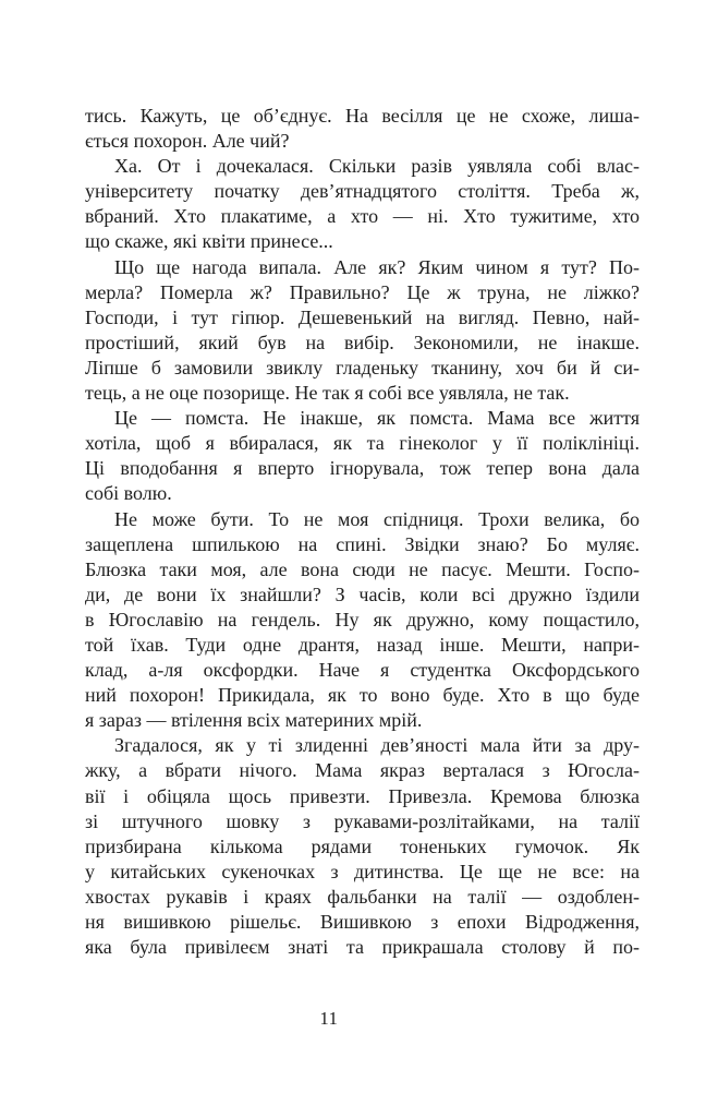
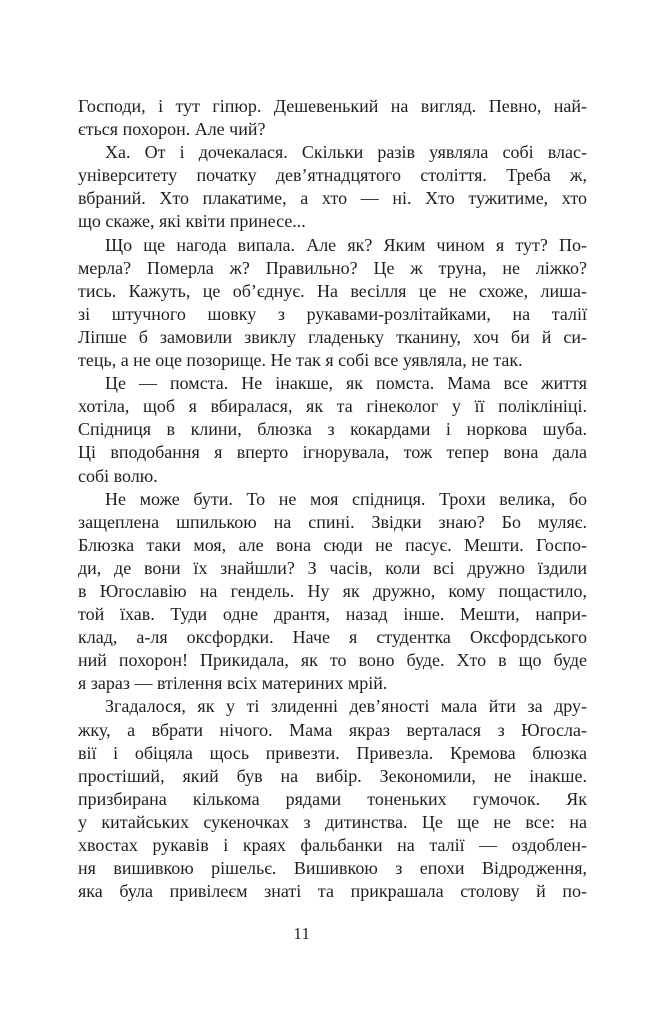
- тись. Кажуть, це об’єднує. На весілля це не схоже, лиша-
+ Господи, і тут гіпюр. Дешевенький на вигляд. Певно, най-
  ється похорон. Але чий?
  Ха. От і дочекалася. Скільки разів уявляла собі влас-
  університету початку дев’ятнадцятого століття. Треба ж,
  вбраний. Хто плакатиме, а хто — ні. Хто тужитиме, хто
  що скаже, які квіти принесе...
  Що ще нагода випала. Але як? Яким чином я тут? По-
  мерла? Померла ж? Правильно? Це ж труна, не ліжко?
- Господи, і тут гіпюр. Дешевенький на вигляд. Певно, най-
+ тись. Кажуть, це об’єднує. На весілля це не схоже, лиша-
- простіший, який був на вибір. Зекономили, не інакше.
+ зі штучного шовку з рукавами-розлітайками, на талії
  Ліпше б замовили звиклу гладеньку тканину, хоч би й си-
  тець, а не оце позорище. Не так я собі все уявляла, не так.
  Це — помста. Не інакше, як помста. Мама все життя
  хотіла, щоб я вбиралася, як та гінеколог у її поліклініці.
+ Спідниця в клини, блюзка з кокардами і норкова шуба.
  Ці вподобання я вперто ігнорувала, тож тепер вона дала
  собі волю.
  Не може бути. То не моя спідниця. Трохи велика, бо
  защеплена шпилькою на спині. Звідки знаю? Бо муляє.
  Блюзка таки моя, але вона сюди не пасує. Мешти. Госпо-
  ди, де вони їх знайшли? З часів, коли всі дружно їздили
  в Югославію на гендель. Ну як дружно, кому пощастило,
  той їхав. Туди одне дрантя, назад інше. Мешти, напри-
  клад, а-ля оксфордки. Наче я студентка Оксфордського
  ний похорон! Прикидала, як то воно буде. Хто в що буде
  я зараз — втілення всіх материних мрій.
  Згадалося, як у ті злиденні дев’яності мала йти за дру-
  жку, а вбрати нічого. Мама якраз верталася з Югосла-
  вії і обіцяла щось привезти. Привезла. Кремова блюзка
- зі штучного шовку з рукавами-розлітайками, на талії
+ простіший, який був на вибір. Зекономили, не інакше.
  призбирана кількома рядами тоненьких гумочок. Як
  у китайських сукеночках з дитинства. Це ще не все: на
  хвостах рукавів і краях фальбанки на талії — оздоблен-
  ня вишивкою рішельє. Вишивкою з епохи Відродження,
  яка була привілеєм знаті та прикрашала столову й по-
  11
